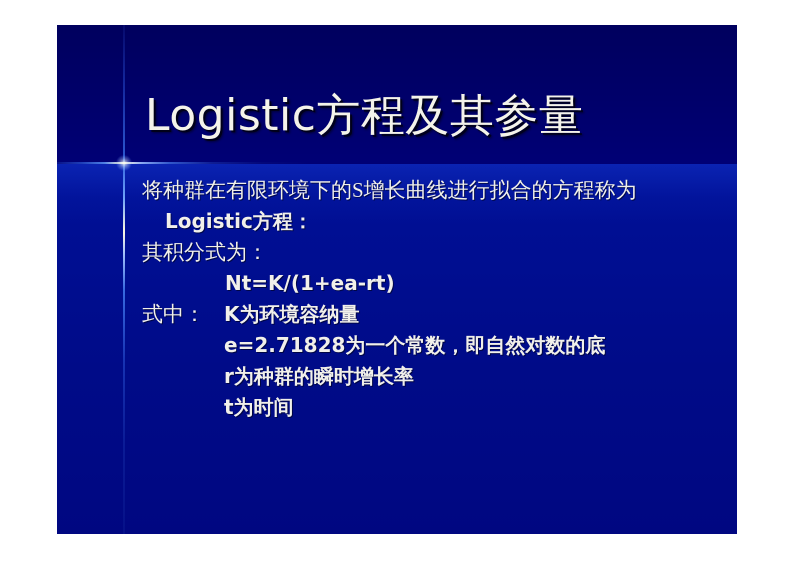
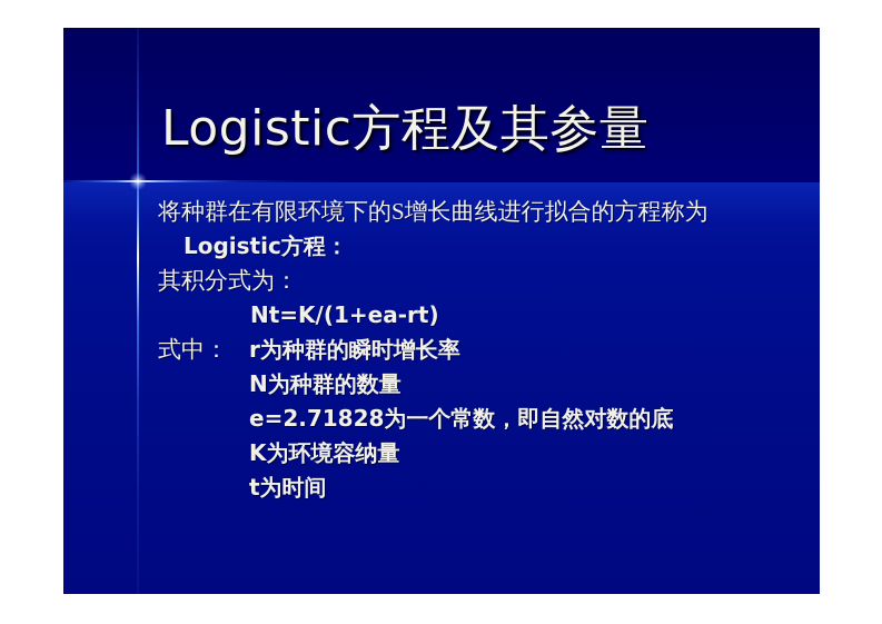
  Logistic方程及其参量
  将种群在有限环境下的S增长曲线进行拟合的方程称为
  Logistic方程：
  其积分式为：
  Nt=K/(1+ea-rt)
- 式中： K为环境容纳量
+ 式中： r为种群的瞬时增长率
+ N为种群的数量
  e=2.71828为一个常数，即自然对数的底
- r为种群的瞬时增长率
+ K为环境容纳量
  t为时间
